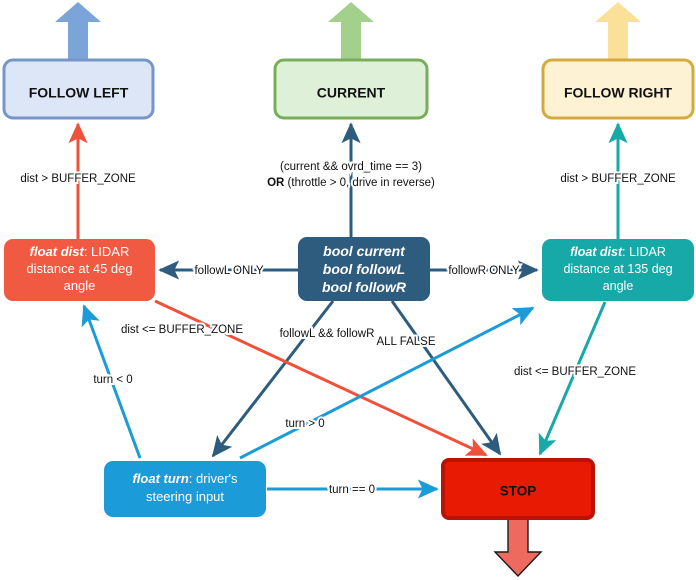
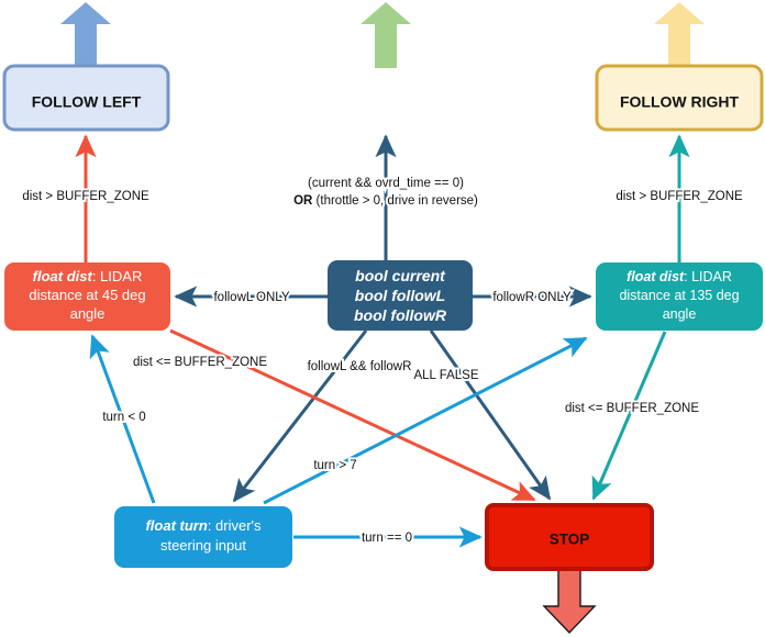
  FOLLOW LEFT
- CURRENT
  FOLLOW RIGHT
  float dist: LIDAR
  distance at 45 deg
  angle
  bool current
  bool followL
  bool followR
  float dist: LIDAR
  distance at 135 deg
  angle
  float turn: driver's
  steering input
  STOP
  dist > BUFFER_ZONE
- (current && ovrd_time == 3)
+ (current && ovrd_time == 0)
  OR (throttle > 0, drive in reverse)
  dist > BUFFER_ZONE
  followL ONLY
  followR ONLY
  followL && followR
  ALL FALSE
  dist <= BUFFER_ZONE
  dist <= BUFFER_ZONE
  turn < 0
- turn > 0
+ turn > 7
  turn == 0
